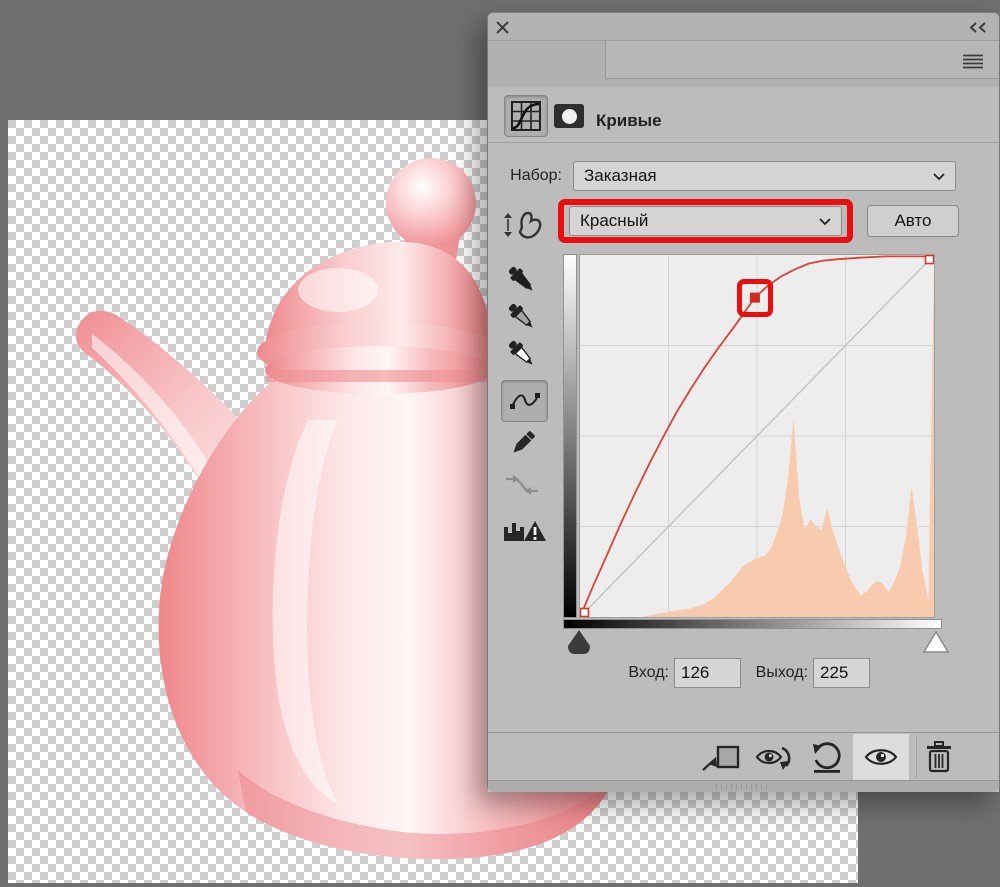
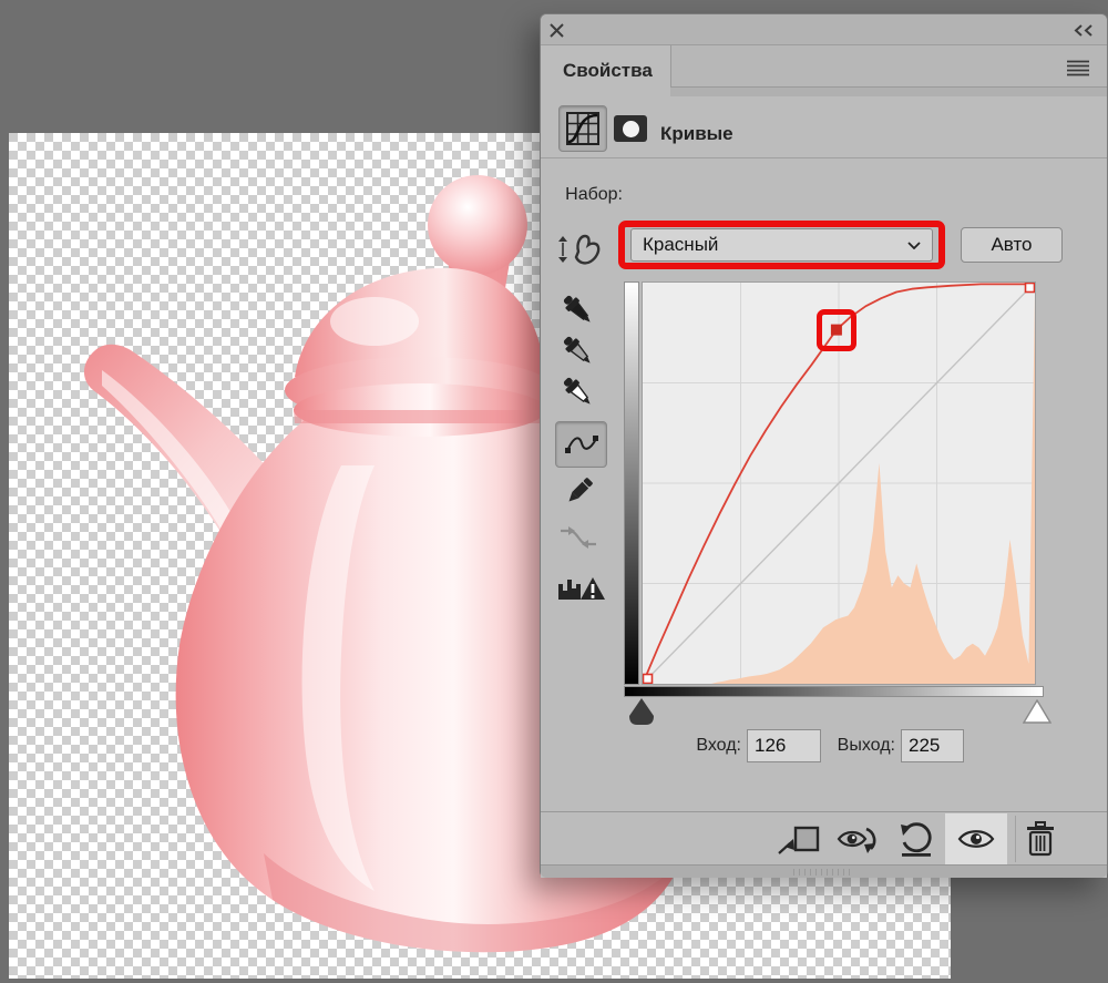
+ Свойства
  Кривые
  Набор:
- Заказная
  Красный
  Авто
  Вход:
  126
  Выход:
  225
